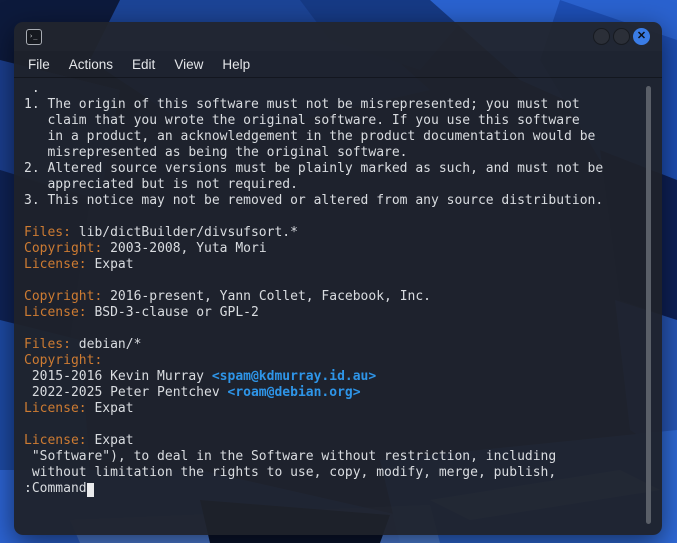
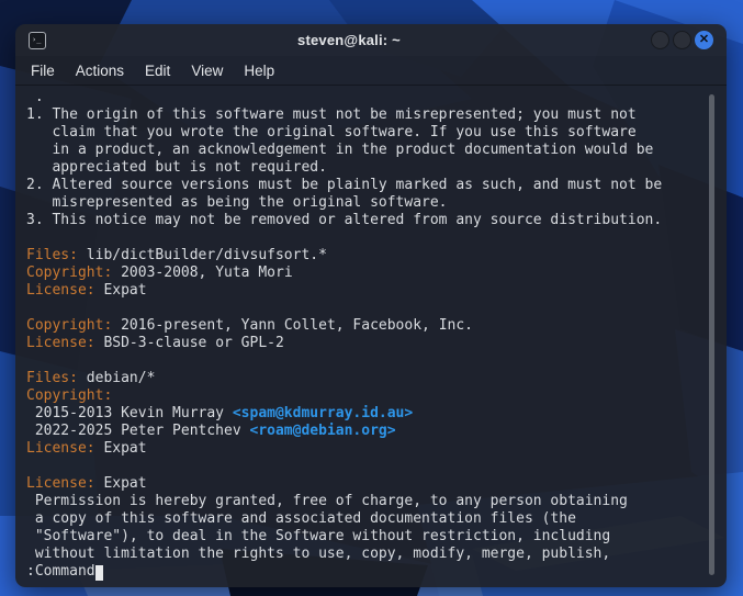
  ›_
+ steven@kali: ~
  ✕
  File
  Actions
  Edit
  View
  Help
  .
  1. The origin of this software must not be misrepresented; you must not
  claim that you wrote the original software. If you use this software
  in a product, an acknowledgement in the product documentation would be
- misrepresented as being the original software.
+ appreciated but is not required.
  2. Altered source versions must be plainly marked as such, and must not be
- appreciated but is not required.
+ misrepresented as being the original software.
  3. This notice may not be removed or altered from any source distribution.
  Files: lib/dictBuilder/divsufsort.*
  Copyright: 2003-2008, Yuta Mori
  License: Expat
  Copyright: 2016-present, Yann Collet, Facebook, Inc.
  License: BSD-3-clause or GPL-2
  Files: debian/*
  Copyright:
- 2015-2016 Kevin Murray <spam@kdmurray.id.au>
+ 2015-2013 Kevin Murray <spam@kdmurray.id.au>
  2022-2025 Peter Pentchev <roam@debian.org>
  License: Expat
  License: Expat
+ Permission is hereby granted, free of charge, to any person obtaining
+ a copy of this software and associated documentation files (the
  "Software"), to deal in the Software without restriction, including
  without limitation the rights to use, copy, modify, merge, publish,
  :Command
